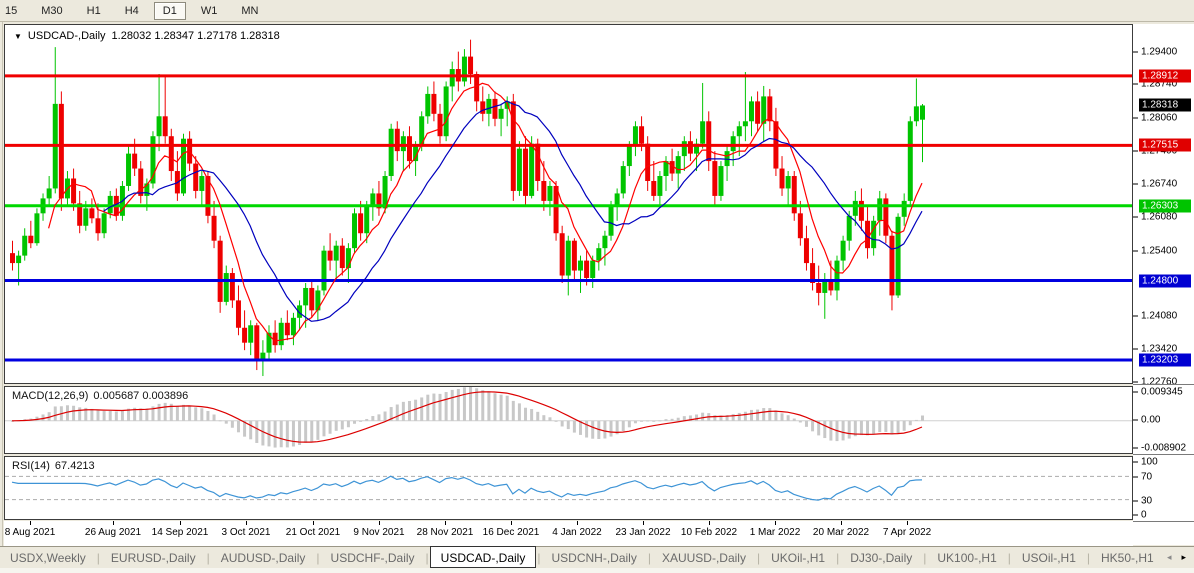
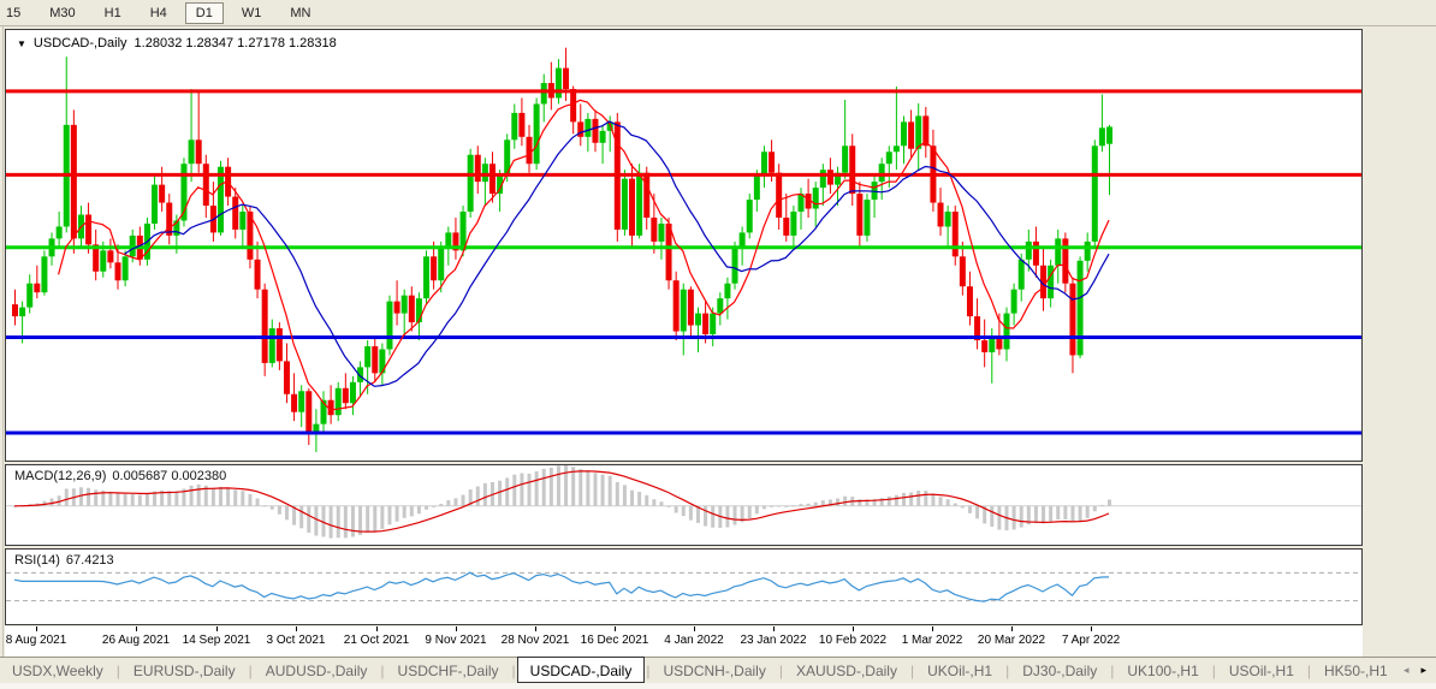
  15
  M30
  H1
  H4
  D1
  W1
  MN
  ▼
  USDCAD-,Daily
  1.28032 1.28347 1.27178 1.28318
- MACD(12,26,9) 0.005687 0.003896
+ MACD(12,26,9) 0.005687 0.002380
  RSI(14) 67.4213
- 1.29400
- 1.28740
- 1.28060
- 1.26740
- 1.26080
- 1.25400
- 1.24080
- 1.23420
- 1.22760
- 1.28912
- 1.28318
- 1.27515
- 1.26303
- 1.24800
- 1.23203
- 0.009345
- 0.00
- -0.008902
- 100
- 70
- 30
- 0
  8 Aug 2021
  26 Aug 2021
  14 Sep 2021
  3 Oct 2021
  21 Oct 2021
  9 Nov 2021
  28 Nov 2021
  16 Dec 2021
  4 Jan 2022
  23 Jan 2022
  10 Feb 2022
  1 Mar 2022
  20 Mar 2022
  7 Apr 2022
  USDX,Weekly
  |
  EURUSD-,Daily
  |
  AUDUSD-,Daily
  |
  USDCHF-,Daily
  |
  USDCAD-,Daily
  |
  USDCNH-,Daily
  |
  XAUUSD-,Daily
  |
  UKOil-,H1
  |
  DJ30-,Daily
  |
  UK100-,H1
  |
  USOil-,H1
  |
  HK50-,H1
  ◂
  ▸
